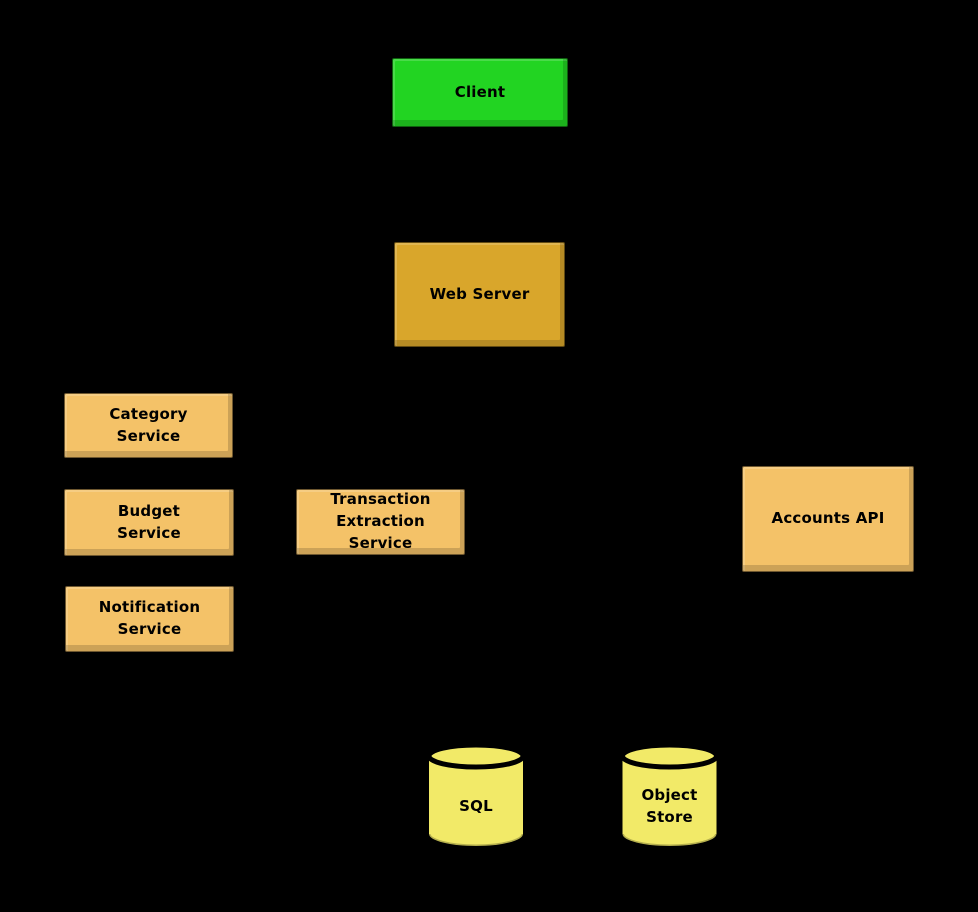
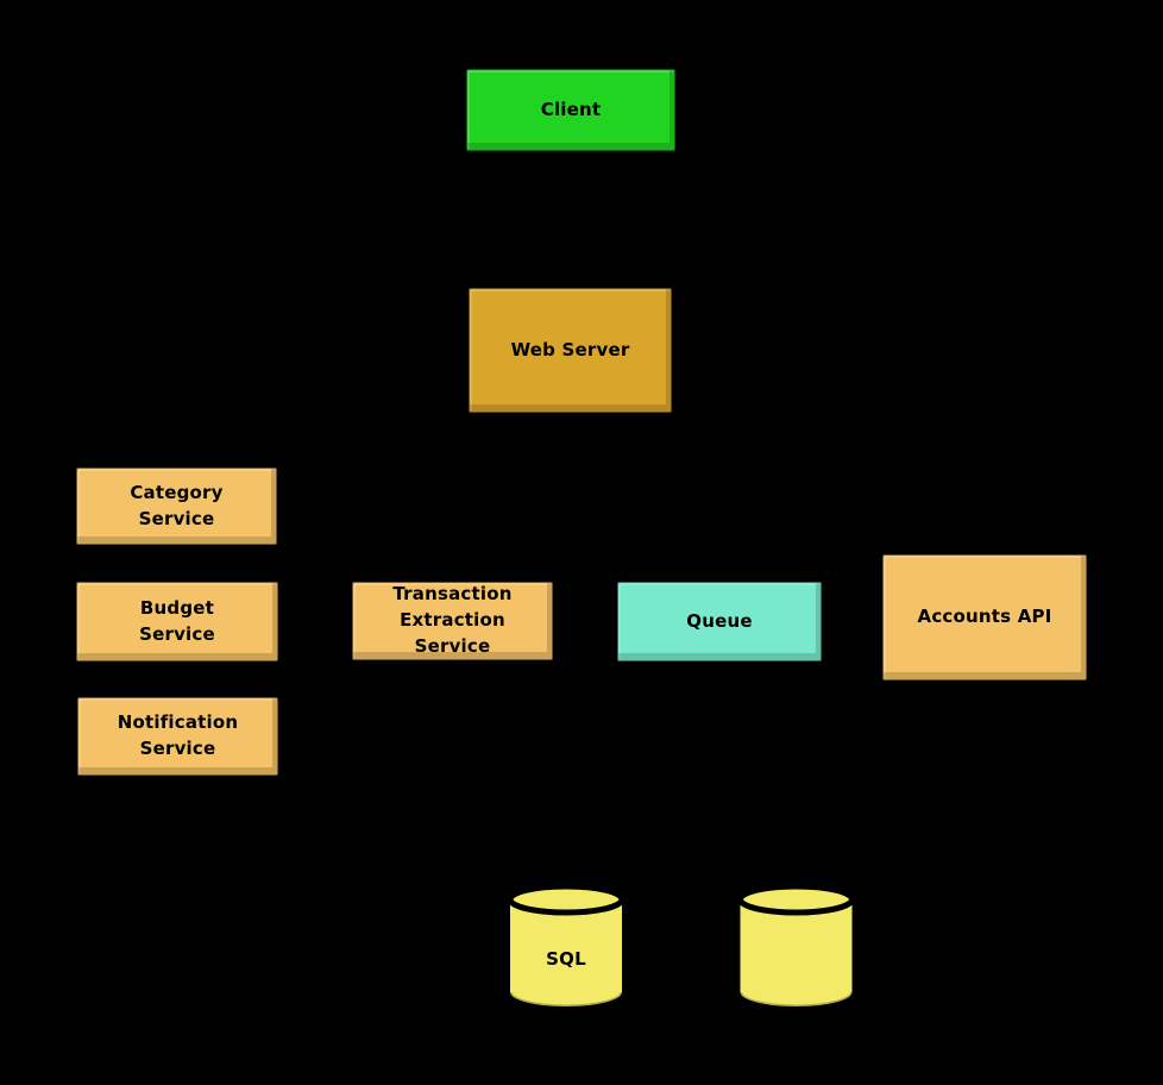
  Client
  Web Server
  Category
  Service
  Budget
  Service
  Notification
  Service
  Transaction
  Extraction
  Service
+ Queue
  Accounts API
  SQL
- Object
- Store
